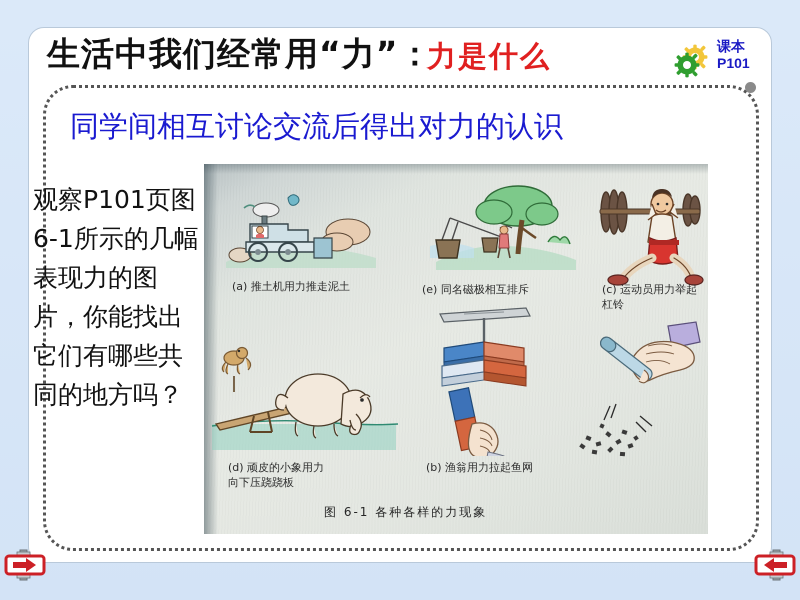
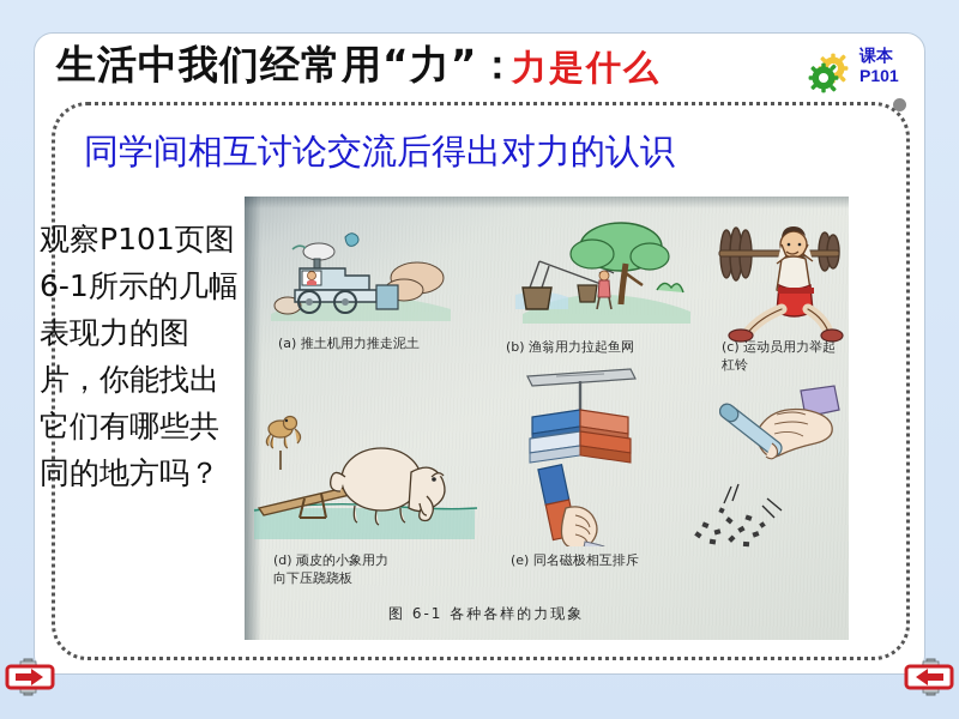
  生活中我们经常用“力”：
  力是什么
  课本
  P101
  同学间相互讨论交流后得出对力的认识
  观察P101页图6-1所示的几幅表现力的图片，你能找出它们有哪些共同的地方吗？
  (a) 推土机用力推走泥土
- (e) 同名磁极相互排斥
+ (b) 渔翁用力拉起鱼网
  (c) 运动员用力举起杠铃
  (d) 顽皮的小象用力
  向下压跷跷板
- (b) 渔翁用力拉起鱼网
+ (e) 同名磁极相互排斥
  图 6-1 各种各样的力现象
